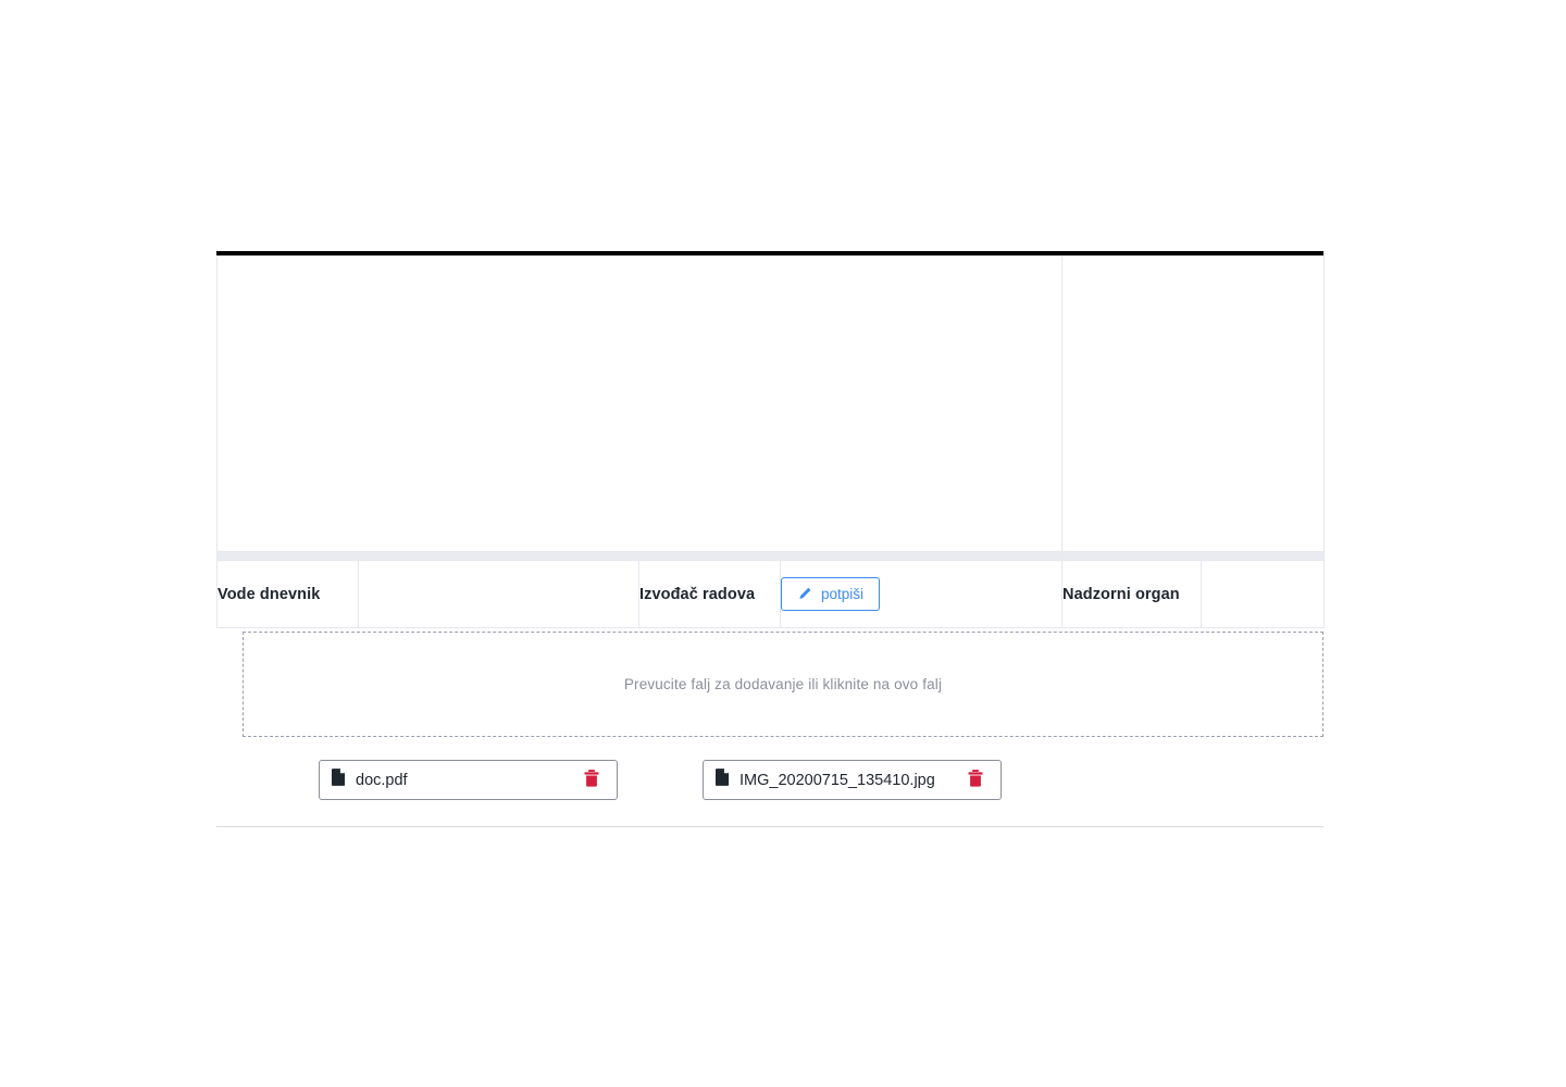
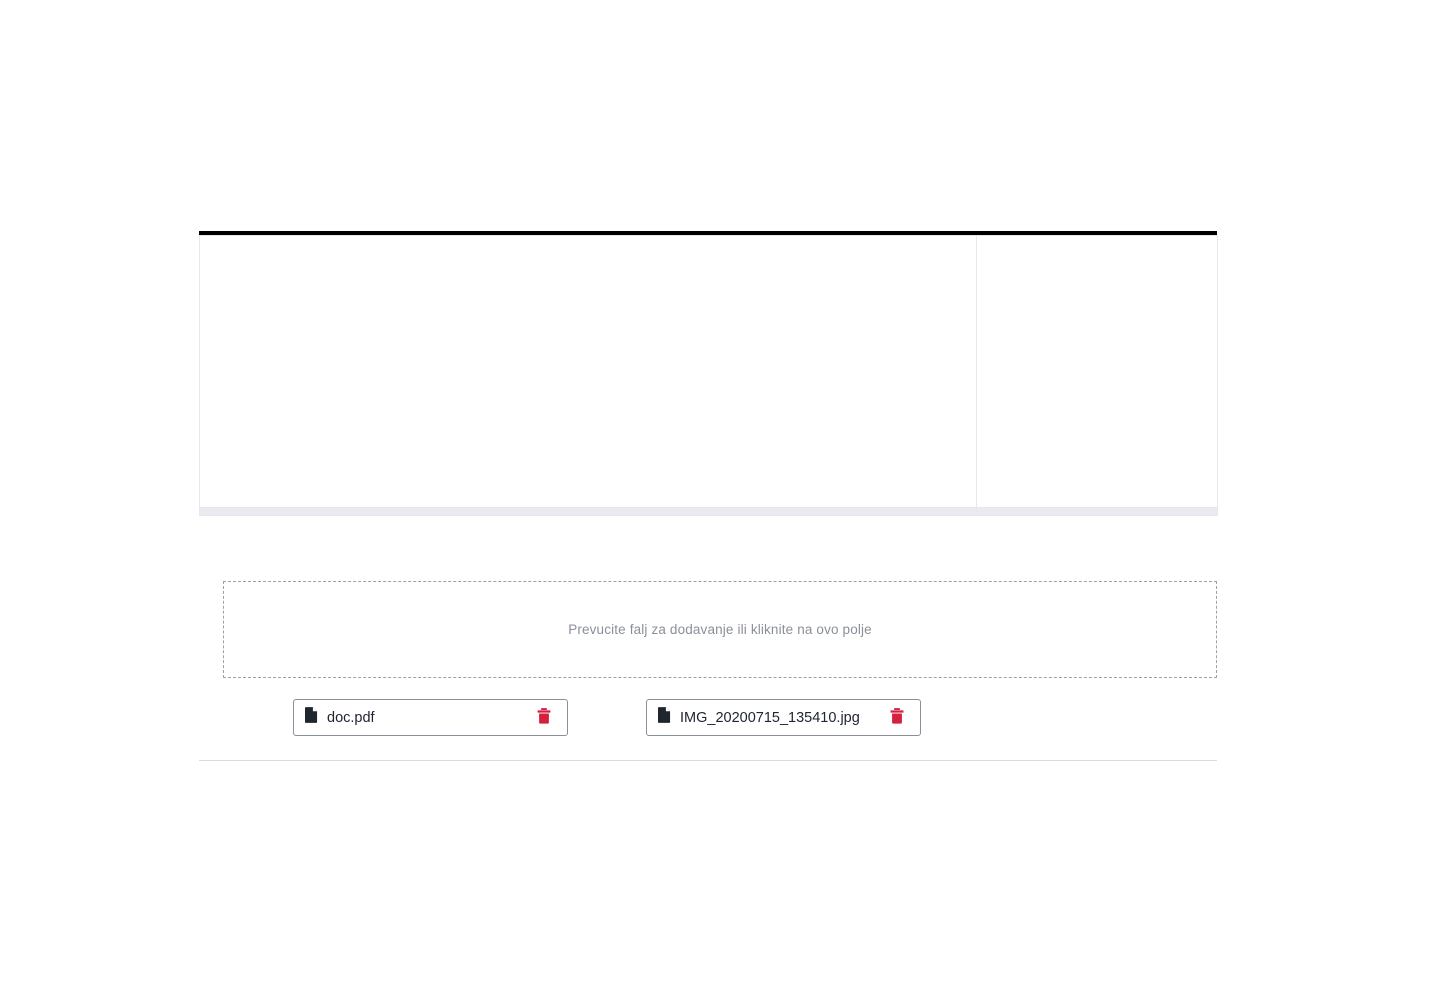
- Vode dnevnik		Izvođač radova	potpiši	Nadzorni organ
- Prevucite falj za dodavanje ili kliknite na ovo falj
+ Prevucite falj za dodavanje ili kliknite na ovo polje
  doc.pdf
  IMG_20200715_135410.jpg
